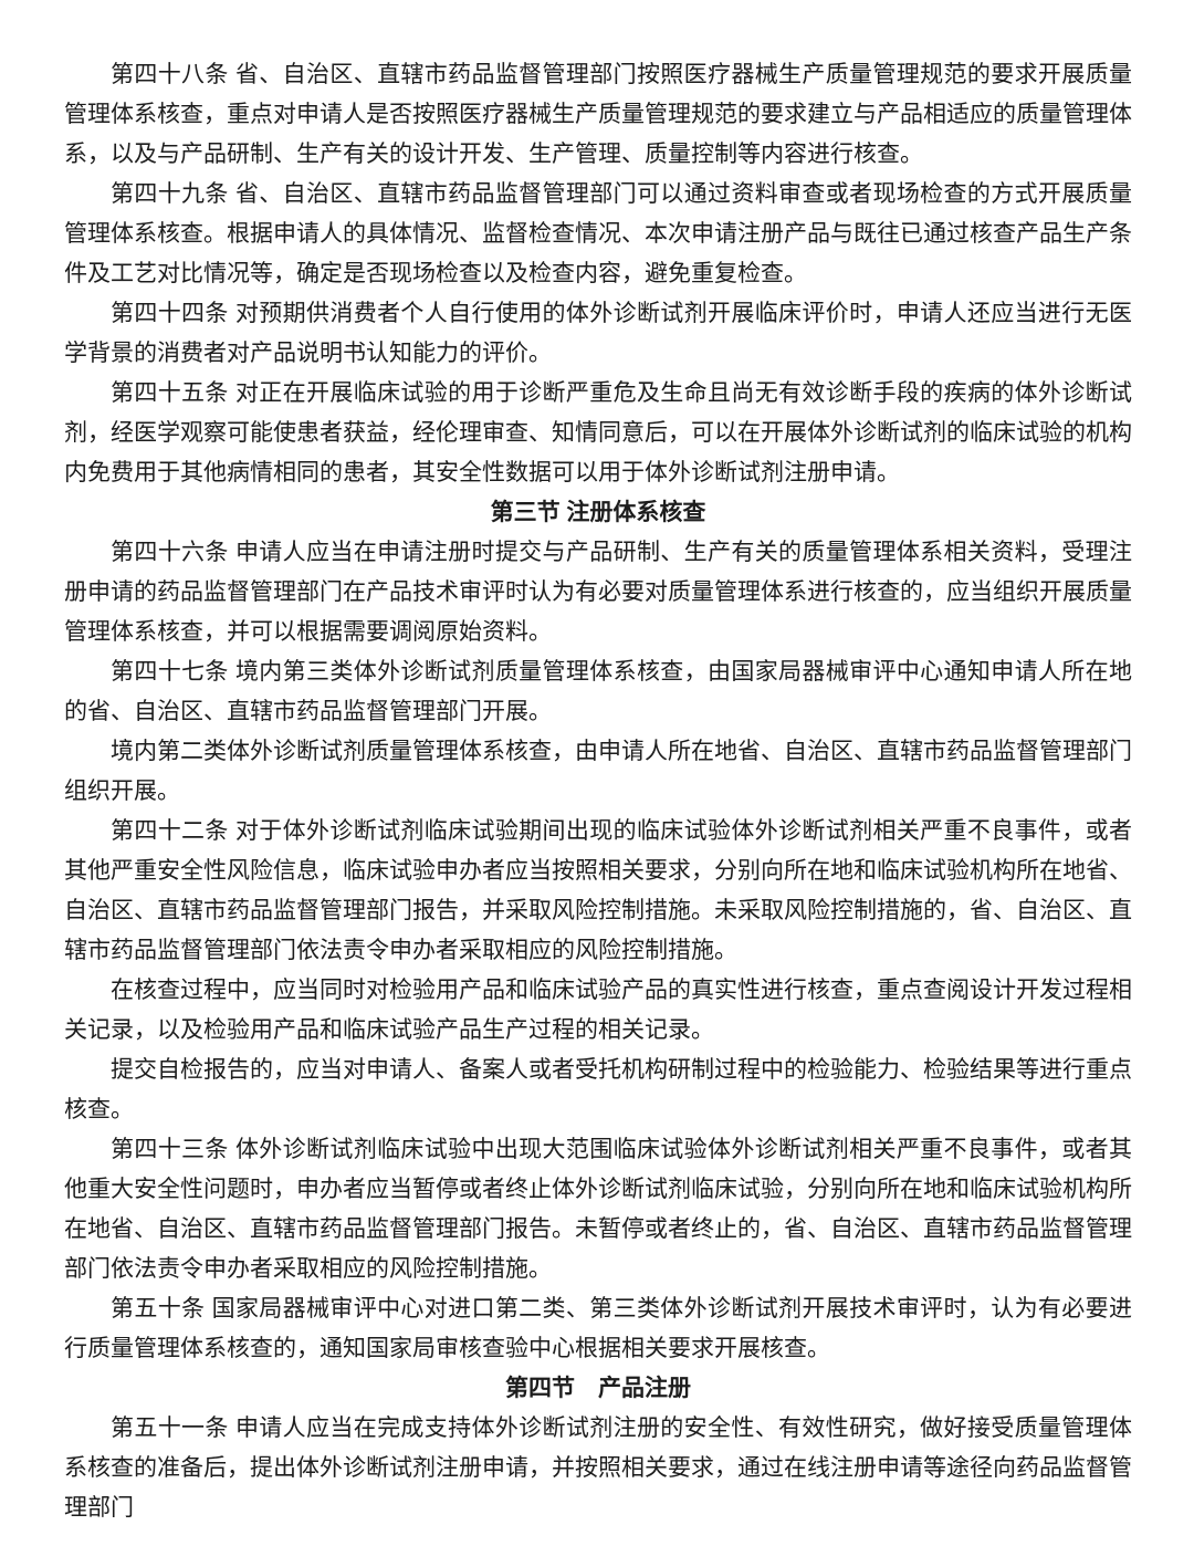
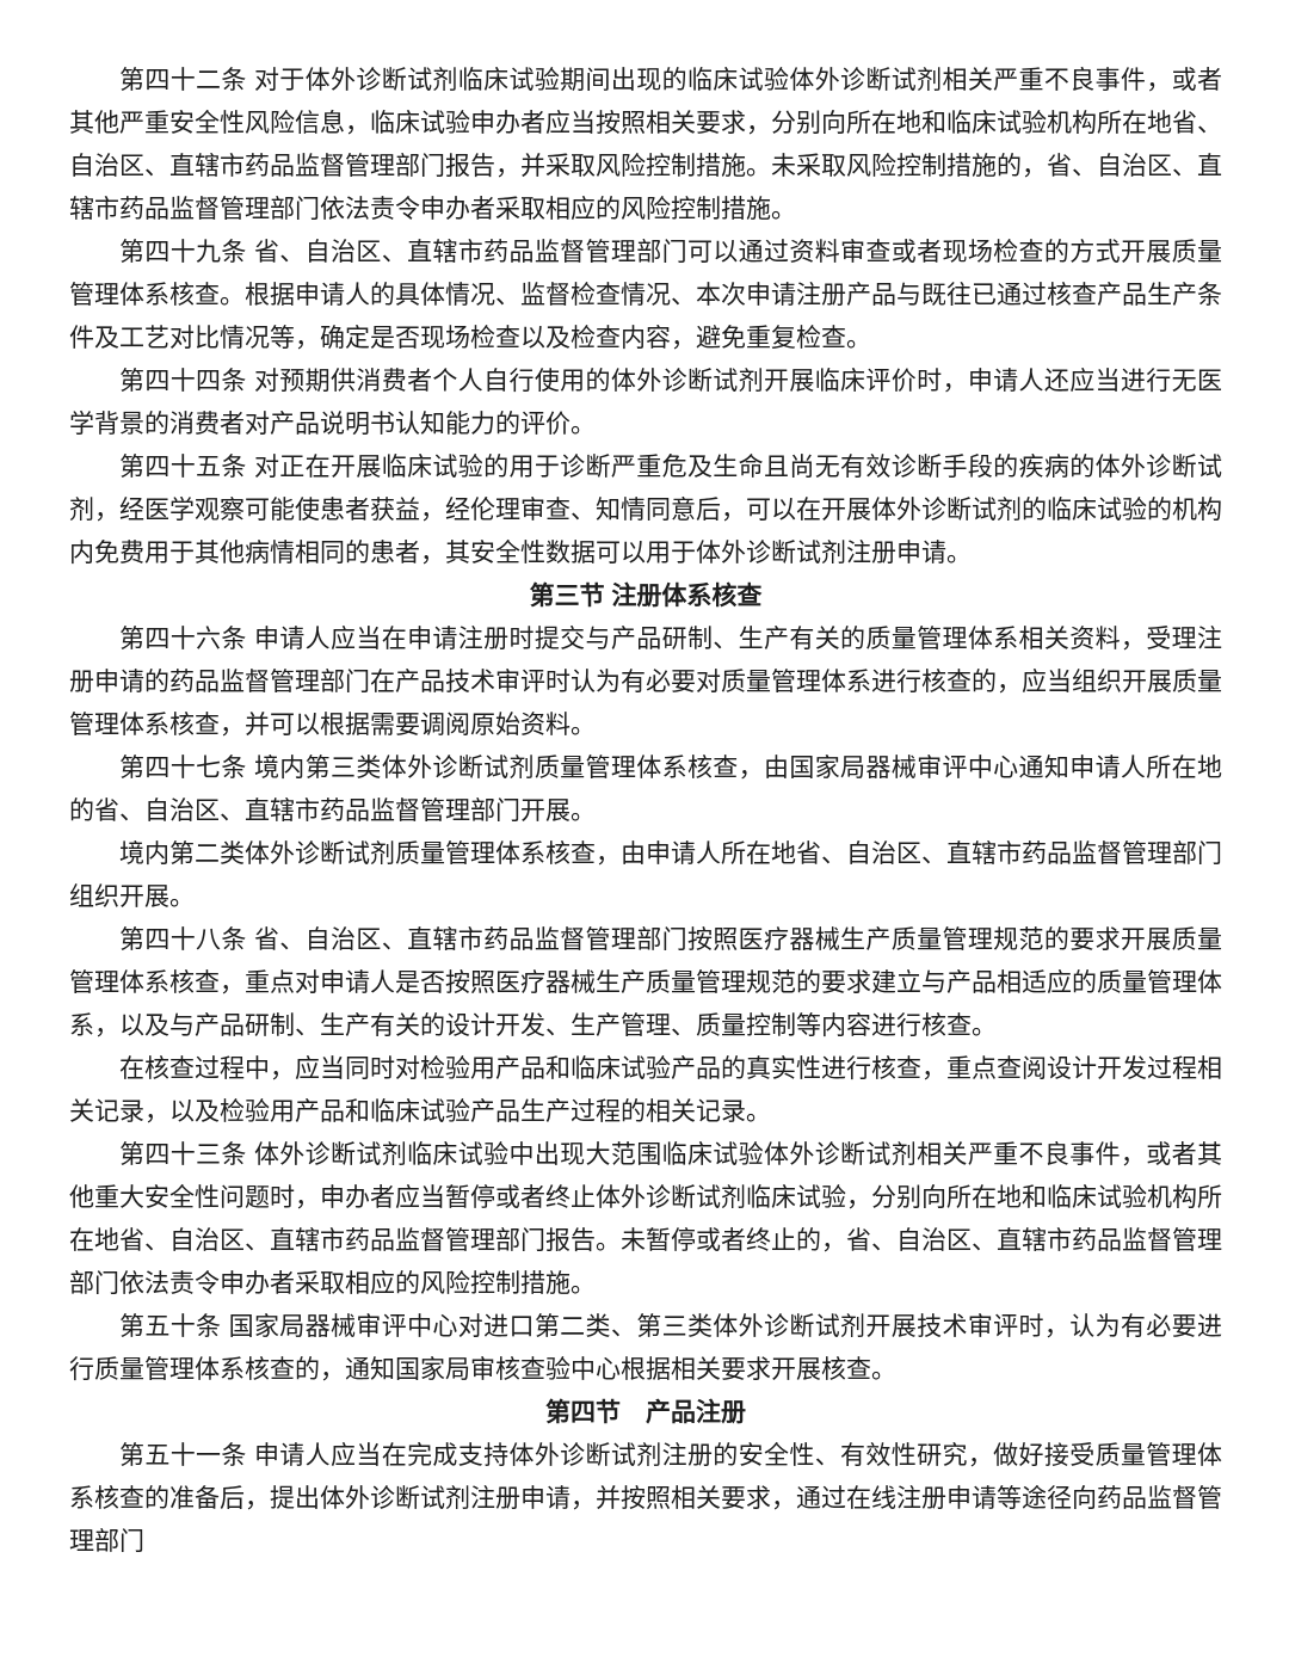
- 第四十八条 省、自治区、直辖市药品监督管理部门按照医疗器械生产质量管理规范的要求开展质量管理体系核查，重点对申请人是否按照医疗器械生产质量管理规范的要求建立与产品相适应的质量管理体系，以及与产品研制、生产有关的设计开发、生产管理、质量控制等内容进行核查。
+ 第四十二条 对于体外诊断试剂临床试验期间出现的临床试验体外诊断试剂相关严重不良事件，或者其他严重安全性风险信息，临床试验申办者应当按照相关要求，分别向所在地和临床试验机构所在地省、自治区、直辖市药品监督管理部门报告，并采取风险控制措施。未采取风险控制措施的，省、自治区、直辖市药品监督管理部门依法责令申办者采取相应的风险控制措施。
  第四十九条 省、自治区、直辖市药品监督管理部门可以通过资料审查或者现场检查的方式开展质量管理体系核查。根据申请人的具体情况、监督检查情况、本次申请注册产品与既往已通过核查产品生产条件及工艺对比情况等，确定是否现场检查以及检查内容，避免重复检查。
  第四十四条 对预期供消费者个人自行使用的体外诊断试剂开展临床评价时，申请人还应当进行无医学背景的消费者对产品说明书认知能力的评价。
  第四十五条 对正在开展临床试验的用于诊断严重危及生命且尚无有效诊断手段的疾病的体外诊断试剂，经医学观察可能使患者获益，经伦理审查、知情同意后，可以在开展体外诊断试剂的临床试验的机构内免费用于其他病情相同的患者，其安全性数据可以用于体外诊断试剂注册申请。
  第三节 注册体系核查
  第四十六条 申请人应当在申请注册时提交与产品研制、生产有关的质量管理体系相关资料，受理注册申请的药品监督管理部门在产品技术审评时认为有必要对质量管理体系进行核查的，应当组织开展质量管理体系核查，并可以根据需要调阅原始资料。
  第四十七条 境内第三类体外诊断试剂质量管理体系核查，由国家局器械审评中心通知申请人所在地的省、自治区、直辖市药品监督管理部门开展。
  境内第二类体外诊断试剂质量管理体系核查，由申请人所在地省、自治区、直辖市药品监督管理部门组织开展。
- 第四十二条 对于体外诊断试剂临床试验期间出现的临床试验体外诊断试剂相关严重不良事件，或者其他严重安全性风险信息，临床试验申办者应当按照相关要求，分别向所在地和临床试验机构所在地省、自治区、直辖市药品监督管理部门报告，并采取风险控制措施。未采取风险控制措施的，省、自治区、直辖市药品监督管理部门依法责令申办者采取相应的风险控制措施。
+ 第四十八条 省、自治区、直辖市药品监督管理部门按照医疗器械生产质量管理规范的要求开展质量管理体系核查，重点对申请人是否按照医疗器械生产质量管理规范的要求建立与产品相适应的质量管理体系，以及与产品研制、生产有关的设计开发、生产管理、质量控制等内容进行核查。
  在核查过程中，应当同时对检验用产品和临床试验产品的真实性进行核查，重点查阅设计开发过程相关记录，以及检验用产品和临床试验产品生产过程的相关记录。
- 提交自检报告的，应当对申请人、备案人或者受托机构研制过程中的检验能力、检验结果等进行重点核查。
  第四十三条 体外诊断试剂临床试验中出现大范围临床试验体外诊断试剂相关严重不良事件，或者其他重大安全性问题时，申办者应当暂停或者终止体外诊断试剂临床试验，分别向所在地和临床试验机构所在地省、自治区、直辖市药品监督管理部门报告。未暂停或者终止的，省、自治区、直辖市药品监督管理部门依法责令申办者采取相应的风险控制措施。
  第五十条 国家局器械审评中心对进口第二类、第三类体外诊断试剂开展技术审评时，认为有必要进行质量管理体系核查的，通知国家局审核查验中心根据相关要求开展核查。
  第四节 产品注册
  第五十一条 申请人应当在完成支持体外诊断试剂注册的安全性、有效性研究，做好接受质量管理体系核查的准备后，提出体外诊断试剂注册申请，并按照相关要求，通过在线注册申请等途径向药品监督管理部门
